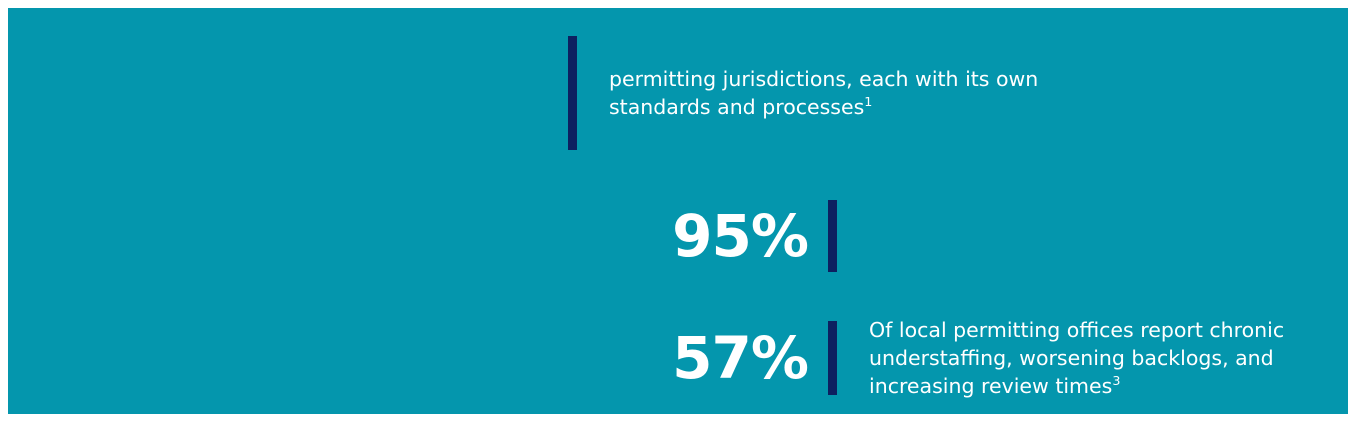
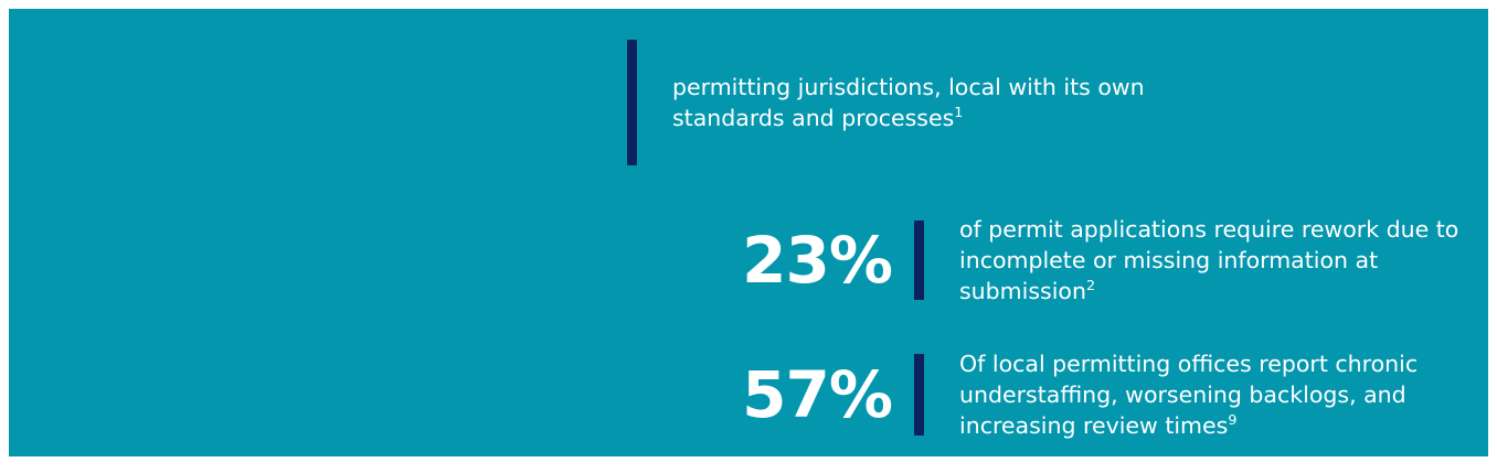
- permitting jurisdictions, each with its own standards and processes1
+ permitting jurisdictions, local with its own standards and processes1
- 95%
+ 23%
+ of permit applications require rework due to incomplete or missing information at submission2
  57%
- Of local permitting offices report chronic understaffing, worsening backlogs, and increasing review times3
+ Of local permitting offices report chronic understaffing, worsening backlogs, and increasing review times9
